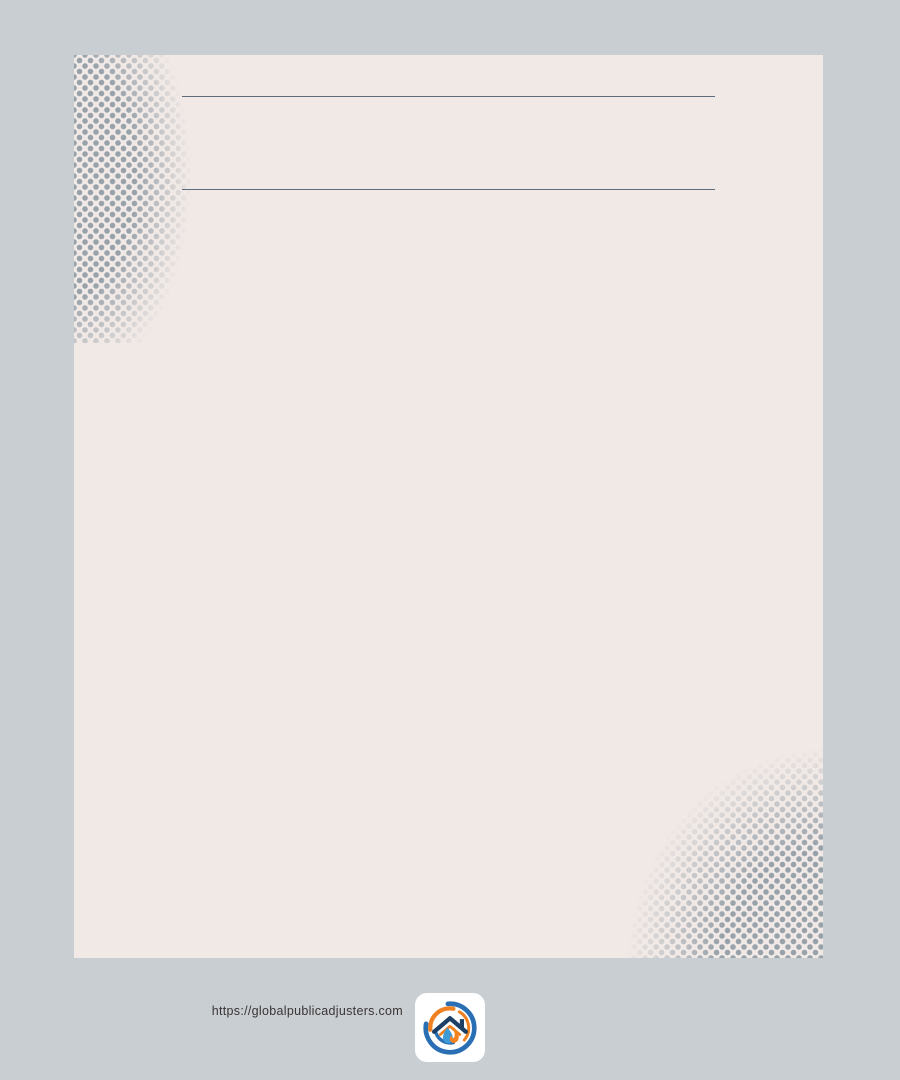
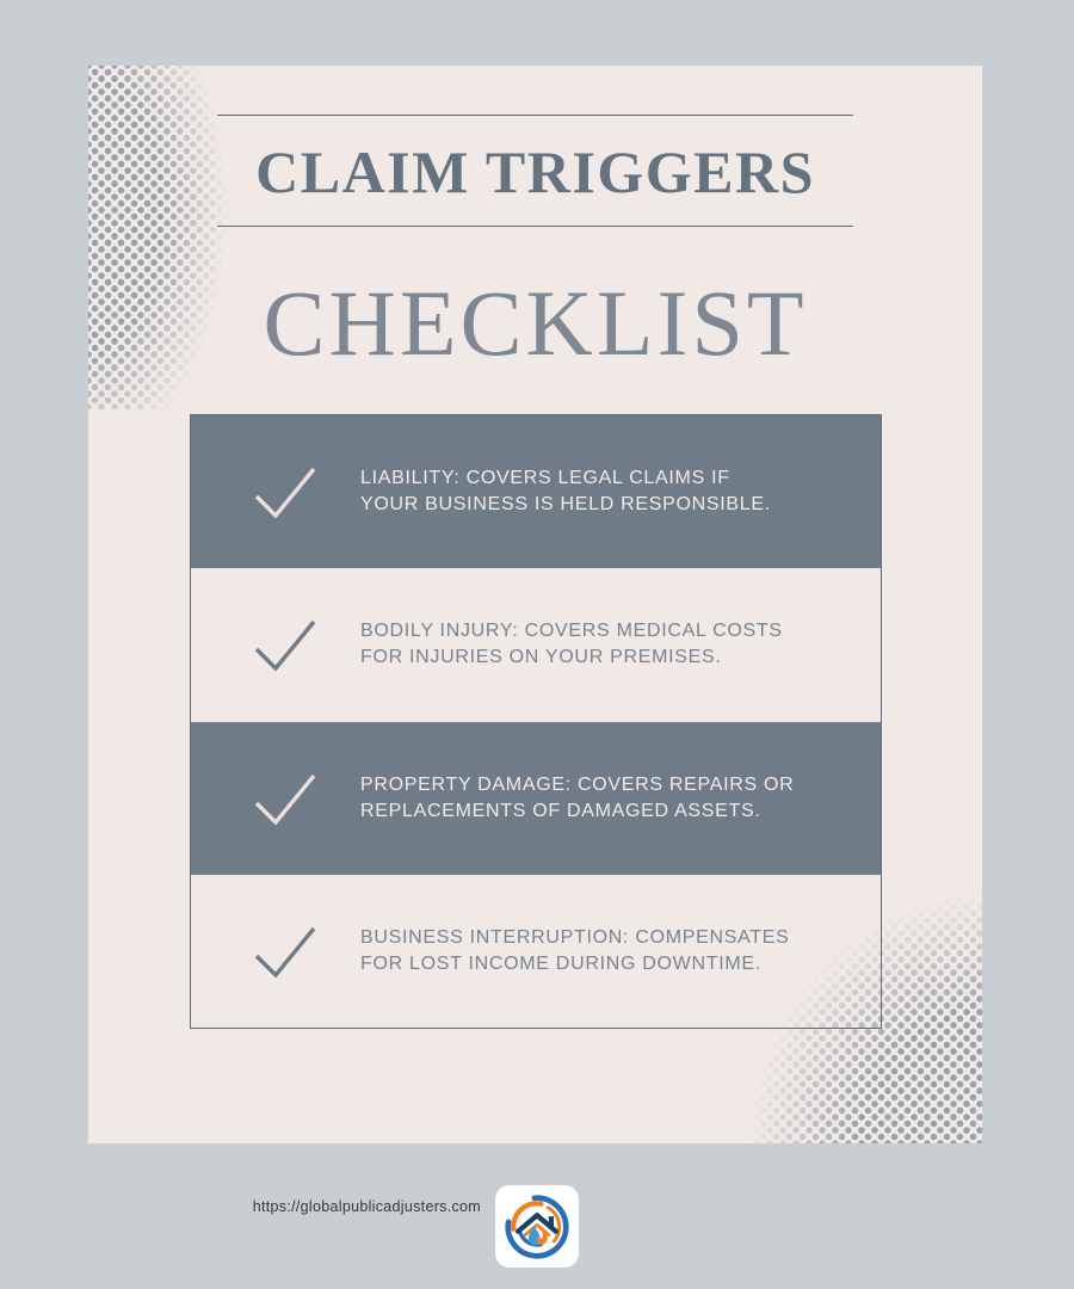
+ CLAIM TRIGGERS
+ CHECKLIST
+ LIABILITY: COVERS LEGAL CLAIMS IF
+ YOUR BUSINESS IS HELD RESPONSIBLE.
+ BODILY INJURY: COVERS MEDICAL COSTS
+ FOR INJURIES ON YOUR PREMISES.
+ PROPERTY DAMAGE: COVERS REPAIRS OR
+ REPLACEMENTS OF DAMAGED ASSETS.
+ BUSINESS INTERRUPTION: COMPENSATES
+ FOR LOST INCOME DURING DOWNTIME.
  https://globalpublicadjusters.com
